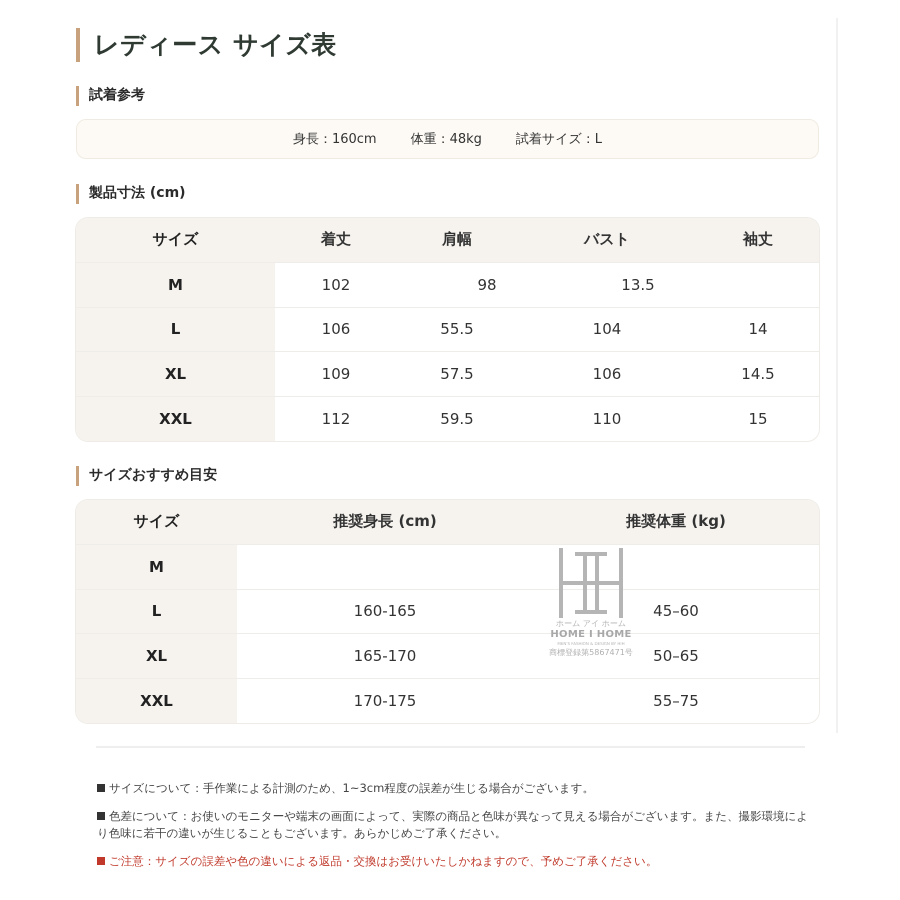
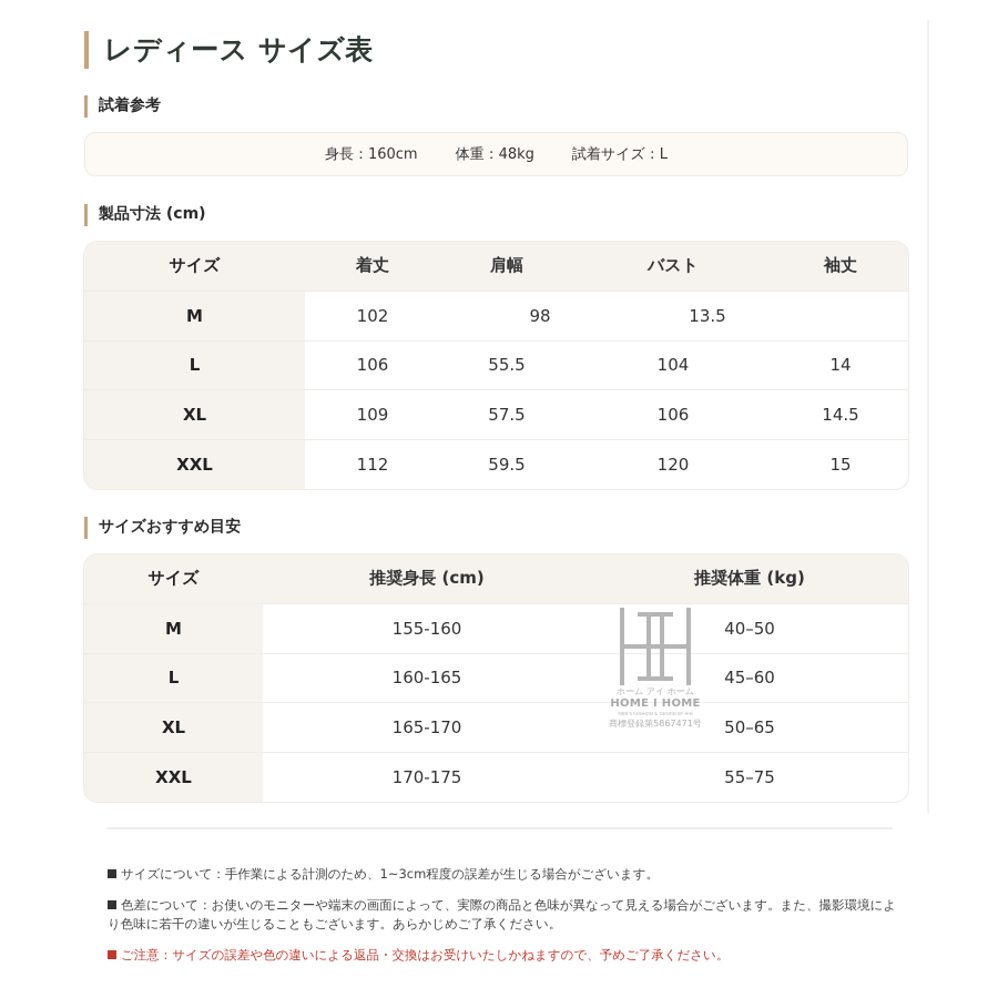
  レディース サイズ表
  試着参考
  身長：160cm
  体重：48kg
  試着サイズ：L
  製品寸法 (cm)
  サイズ
  着丈
  肩幅
  バスト
  袖丈
  M
  102
  98
  13.5
  L
  106
  55.5
  104
  14
  XL
  109
  57.5
  106
  14.5
  XXL
  112
  59.5
- 110
+ 120
  15
  サイズおすすめ目安
  サイズ
  推奨身長 (cm)
  推奨体重 (kg)
  M
+ 155-160
+ 40–50
  L
  160-165
  45–60
  XL
  165-170
  50–65
  XXL
  170-175
  55–75
  ホーム アイ ホーム
  HOME I HOME
  商標登録第5867471号
  サイズについて：手作業による計測のため、1~3cm程度の誤差が生じる場合がございます。
  色差について：お使いのモニターや端末の画面によって、実際の商品と色味が異なって見える場合がございます。また、撮影環境により色味に若干の違いが生じることもございます。あらかじめご了承ください。
  ご注意：サイズの誤差や色の違いによる返品・交換はお受けいたしかねますので、予めご了承ください。
